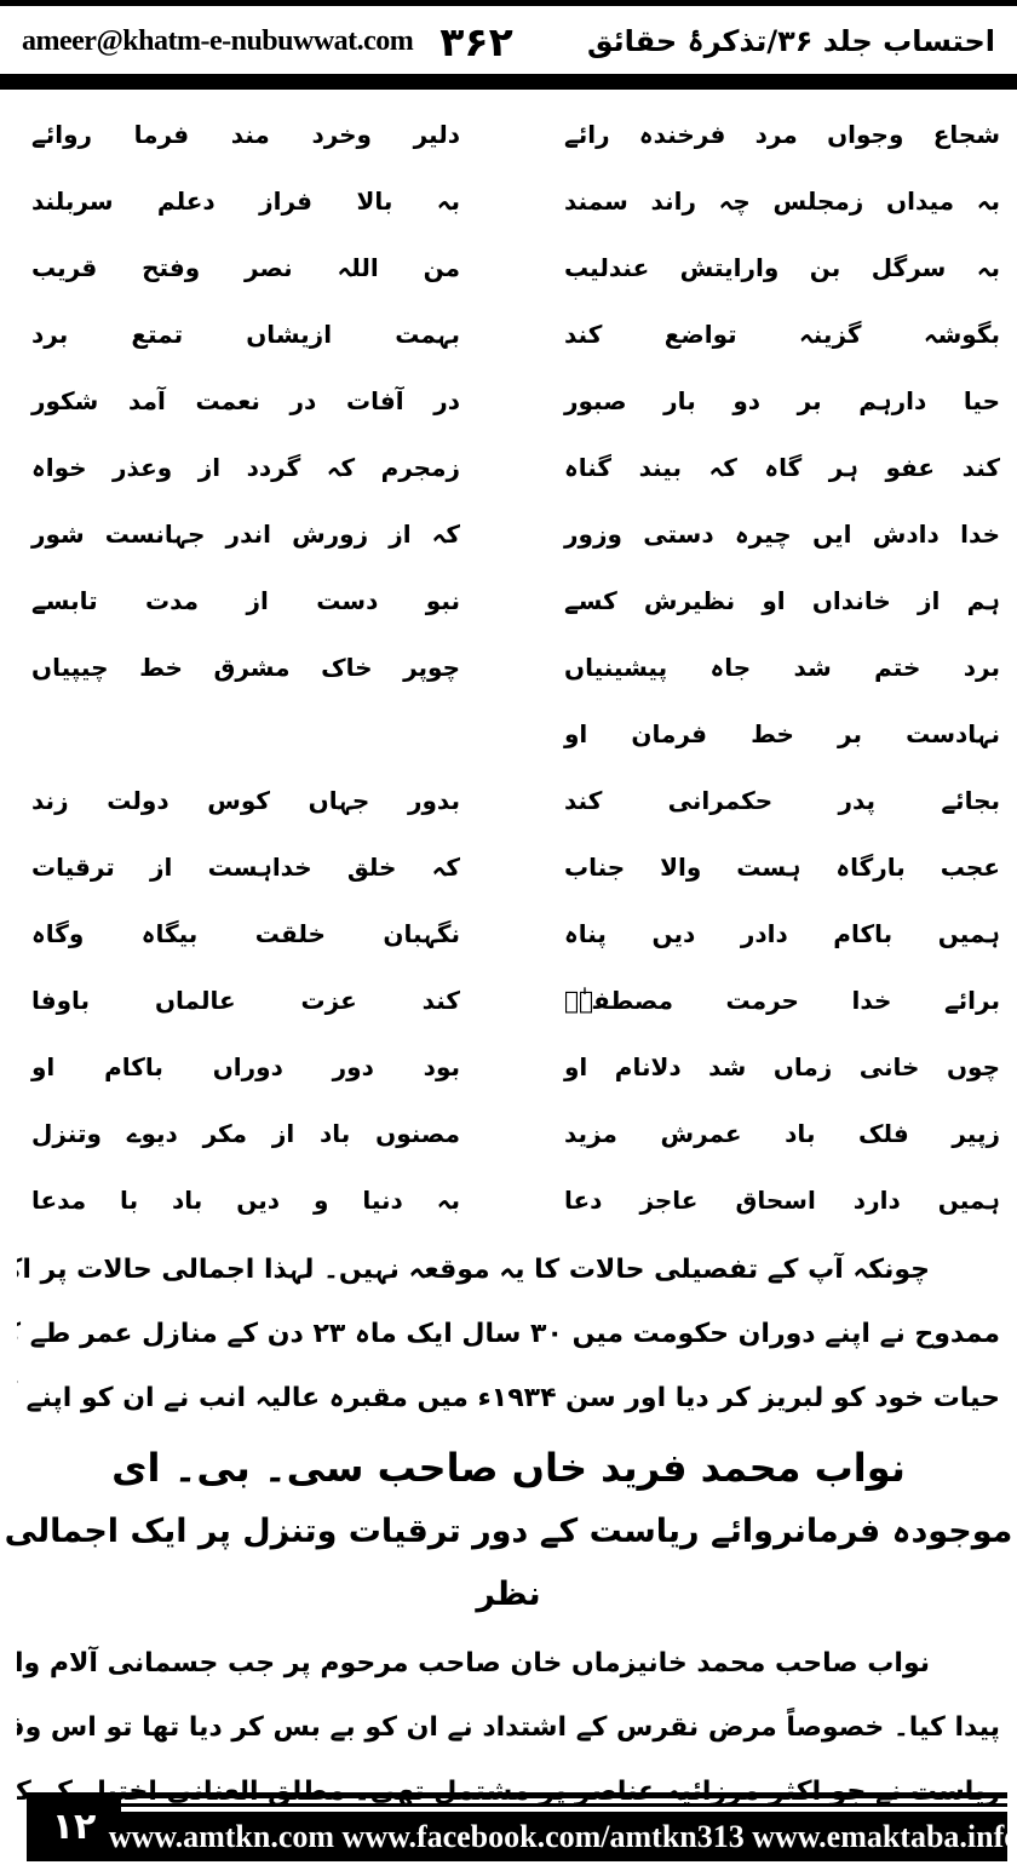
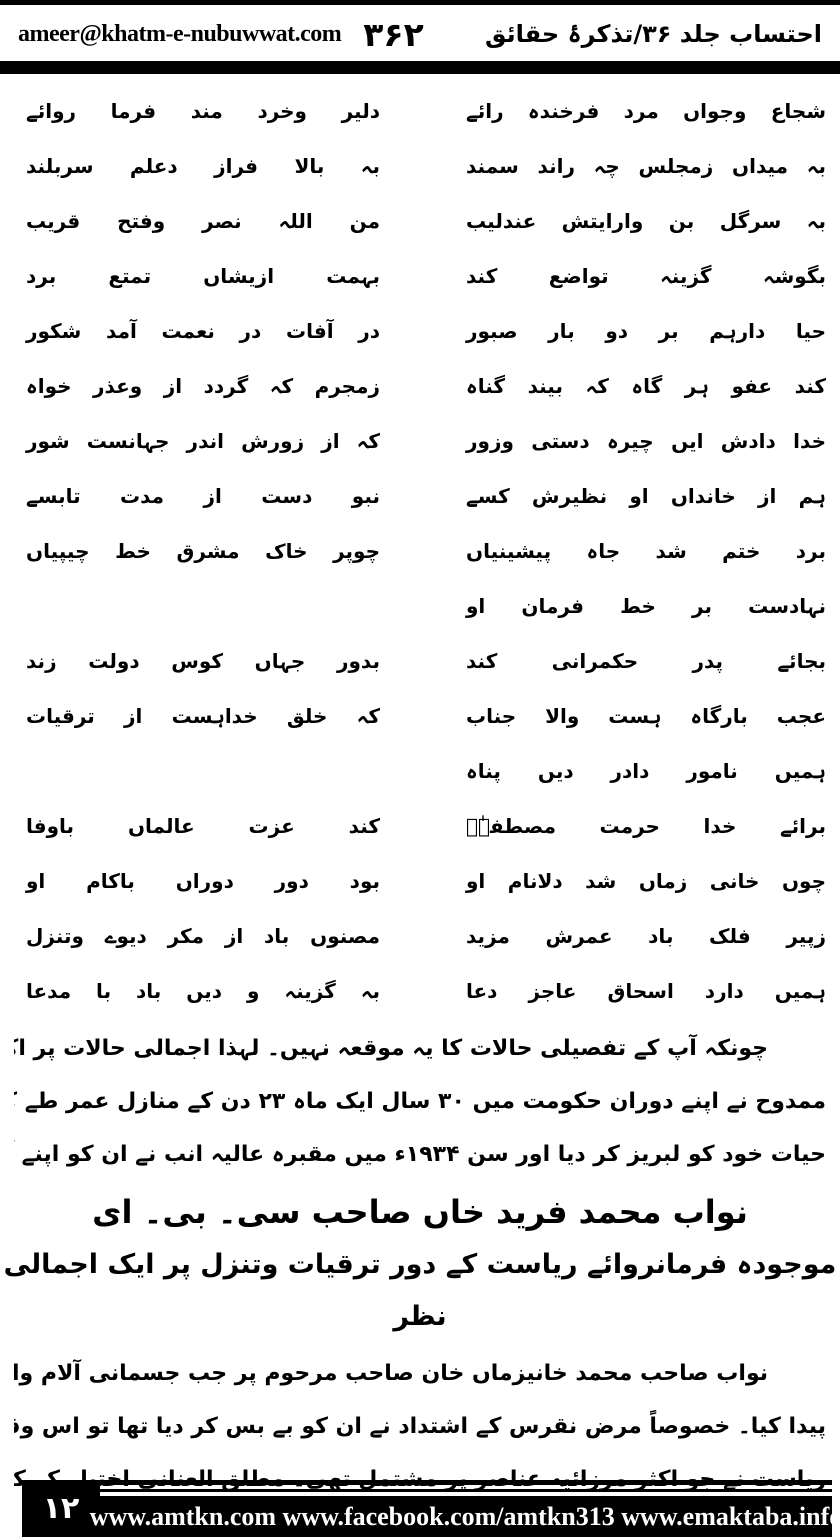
  ameer@khatm-e-nubuwwat.com
  ۳۶۲
  احتساب جلد ۳۶/تذکرۂ حقائق
  شجاع وجواں مرد فرخندہ رائے
  دلیر وخرد مند فرما روائے
  بہ میداں زمجلس چہ راند سمند
  بہ بالا فراز دعلم سربلند
  بہ سرگل بن وارایتش عندلیب
  من اللہ نصر وفتح قریب
  بگوشہ گزینہ تواضع کند
  بہمت ازیشاں تمتع برد
  حیا دارہم بر دو بار صبور
  در آفات در نعمت آمد شکور
  کند عفو ہر گاہ کہ بیند گناہ
  زمجرم کہ گردد از وعذر خواہ
  خدا دادش ایں چیرہ دستی وزور
  کہ از زورش اندر جہانست شور
  ہم از خانداں او نظیرش کسے
  نبو دست از مدت تابسے
  برد ختم شد جاہ پیشینیاں
  چوپر خاک مشرق خط چیپیاں
  نہادست بر خط فرمان او
  بجائے پدر حکمرانی کند
  بدور جہاں کوس دولت زند
  عجب بارگاہ ہست والا جناب
  کہ خلق خداہست از ترقیات
- ہمیں باکام دادر دیں پناہ
+ ہمیں نامور دادر دیں پناہ
- نگہبان خلقت بیگاہ وگاہ
  برائے خدا حرمت مصطفےٰؐ
  کند عزت عالماں باوفا
  چوں خانی زماں شد دلانام او
  بود دور دوراں باکام او
  زپیر فلک باد عمرش مزید
  مصنوں باد از مکر دیوے وتنزل
  ہمیں دارد اسحاق عاجز دعا
- بہ دنیا و دیں باد با مدعا
+ بہ گزینہ و دیں باد با مدعا
  چونکہ آپ کے تفصیلی حالات کا یہ موقعہ نہیں۔ لہذا اجمالی حالات پر ا
  ممدوح نے اپنے دوران حکومت میں ۳۰ سال ایک ماہ ۲۳ دن کے منازل عمر طے
  حیات خود کو لبریز کر دیا اور سن ۱۹۳۴ء میں مقبرہ عالیہ انب نے ان کو اپنے
  نواب محمد فرید خاں صاحب سی۔ بی۔ ای
  موجودہ فرمانروائے ریاست کے دور ترقیات وتنزل پر ایک اجمالی نظر
  نواب صاحب محمد خانیزماں خان صاحب مرحوم پر جب جسمانی آلام وا
  پیدا کیا۔ خصوصاً مرض نقرس کے اشتداد نے ان کو بے بس کر دیا تھا تو اس وق
  ۱۲
  www.amtkn.com www.facebook.com/amtkn313 www.emaktaba.info
